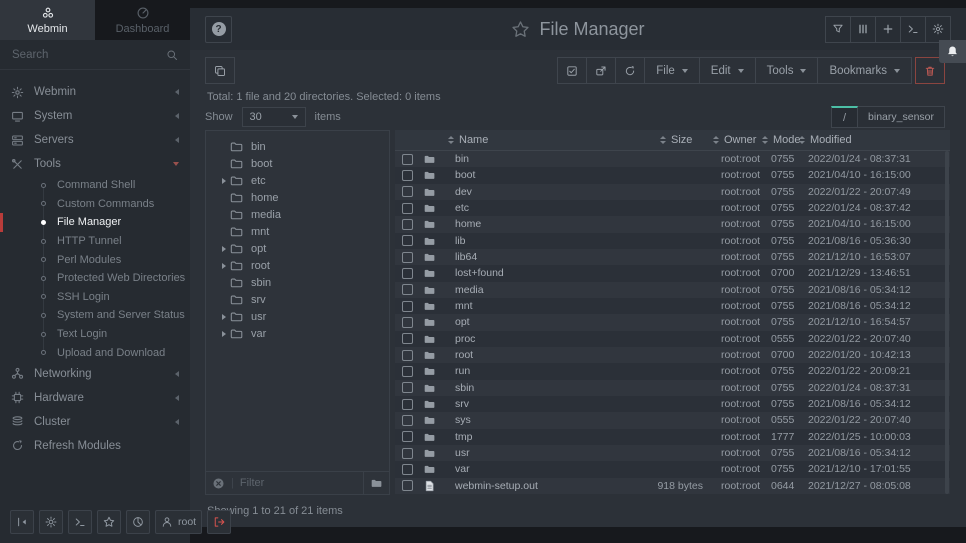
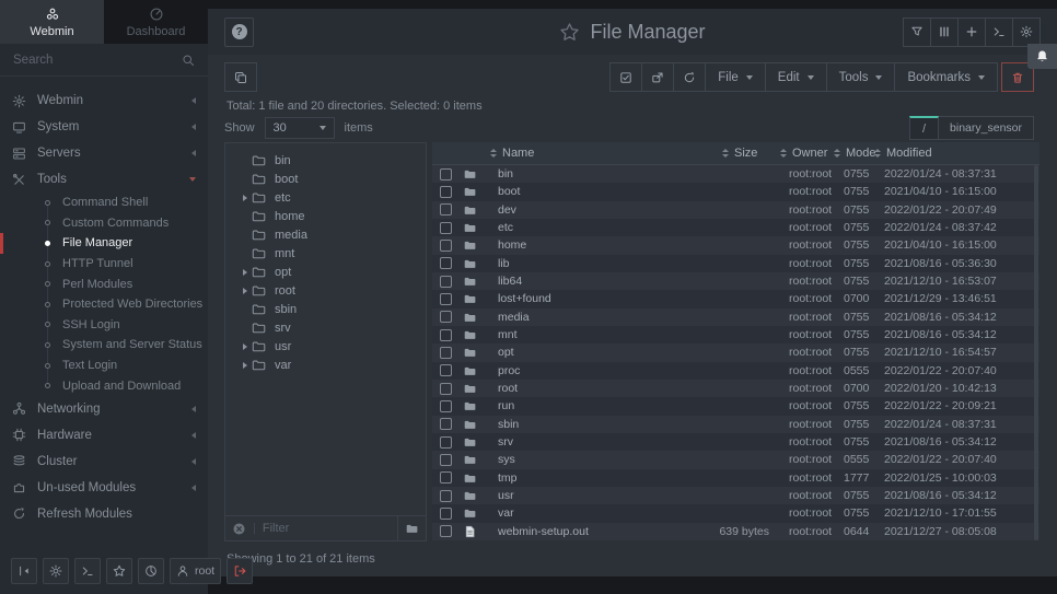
  Webmin
  Dashboard
  Search
  Webmin
  System
  Servers
  Tools
  Command Shell
  Custom Commands
  File Manager
  HTTP Tunnel
  Perl Modules
  Protected Web Directories
  SSH Login
  System and Server Status
  Text Login
  Upload and Download
  Networking
  Hardware
  Cluster
+ Un-used Modules
  Refresh Modules
  root
  File Manager
  ?
  File
  Edit
  Tools
  Bookmarks
  Total: 1 file and 20 directories. Selected: 0 items
  Show
  30
  items
  /
  binary_sensor
  bin
  boot
  etc
  home
  media
  mnt
  opt
  root
  sbin
  srv
  usr
  var
  Filter
  Name
  Size
  Owner
  Mode
  Modified
  bin
  root:root
  0755
  2022/01/24 - 08:37:31
  boot
  root:root
  0755
  2021/04/10 - 16:15:00
  dev
  root:root
  0755
  2022/01/22 - 20:07:49
  etc
  root:root
  0755
  2022/01/24 - 08:37:42
  home
  root:root
  0755
  2021/04/10 - 16:15:00
  lib
  root:root
  0755
  2021/08/16 - 05:36:30
  lib64
  root:root
  0755
  2021/12/10 - 16:53:07
  lost+found
  root:root
  0700
  2021/12/29 - 13:46:51
  media
  root:root
  0755
  2021/08/16 - 05:34:12
  mnt
  root:root
  0755
  2021/08/16 - 05:34:12
  opt
  root:root
  0755
  2021/12/10 - 16:54:57
  proc
  root:root
  0555
  2022/01/22 - 20:07:40
  root
  root:root
  0700
  2022/01/20 - 10:42:13
  run
  root:root
  0755
  2022/01/22 - 20:09:21
  sbin
  root:root
  0755
  2022/01/24 - 08:37:31
  srv
  root:root
  0755
  2021/08/16 - 05:34:12
  sys
  root:root
  0555
  2022/01/22 - 20:07:40
  tmp
  root:root
  1777
  2022/01/25 - 10:00:03
  usr
  root:root
  0755
  2021/08/16 - 05:34:12
  var
  root:root
  0755
  2021/12/10 - 17:01:55
  webmin-setup.out
- 918 bytes
+ 639 bytes
  root:root
  0644
  2021/12/27 - 08:05:08
  ing 1 to 21 of 21 items
